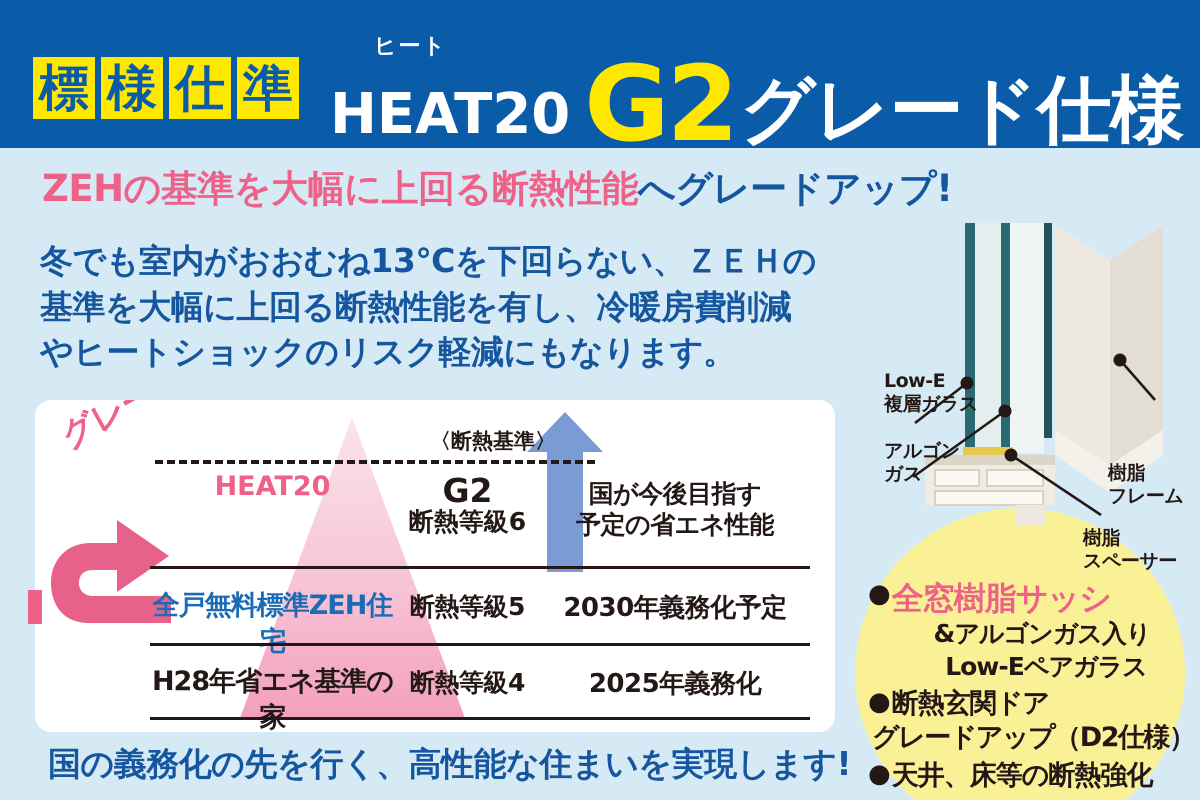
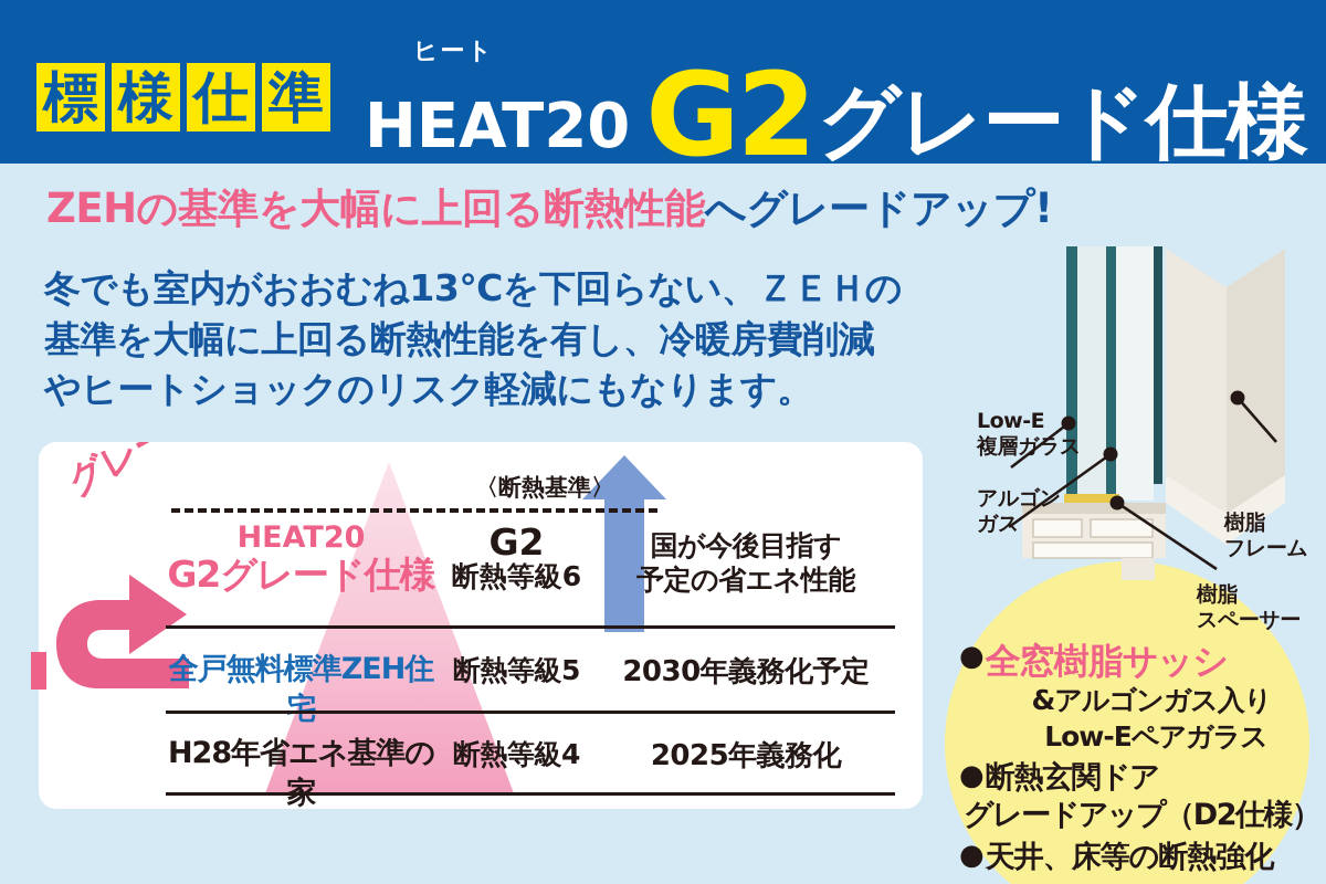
  標
  様
  仕
  準
  ヒート
  HEAT20
  G2
  グレード仕様
  ZEHの基準を大幅に上回る断熱性能へグレードアップ!
  冬でも室内がおおむね13℃を下回らない、ＺＥＨの
  基準を大幅に上回る断熱性能を有し、冷暖房費削減
  やヒートショックのリスク軽減にもなります。
  〈断熱基準〉
  HEAT20
+ G2グレード仕様
  G2
  断熱等級6
  国が今後目指す
  予定の省エネ性能
  全戸無料標準ZEH住宅
  断熱等級5
  2030年義務化予定
  H28年省エネ基準の家
  断熱等級4
  2025年義務化
- 国の義務化の先を行く、高性能な住まいを実現します!
  Low-E
  複層ガラス
  アルゴン
  ガス
  樹脂
  フレーム
  樹脂
  スペーサー
  ●
  全窓樹脂サッシ
  &アルゴンガス入り
  Low-Eペアガラス
  ●
  断熱玄関ドア
  グレードアップ（D2仕様）
  ●
  天井、床等の断熱強化
